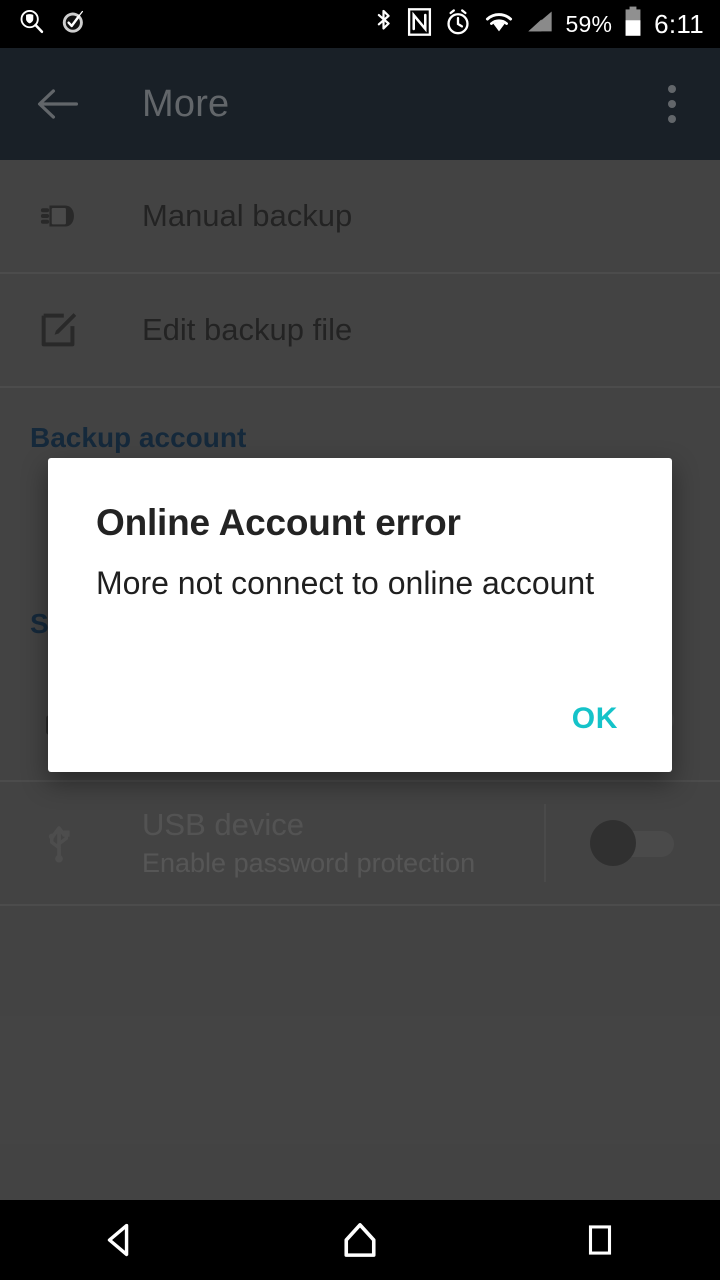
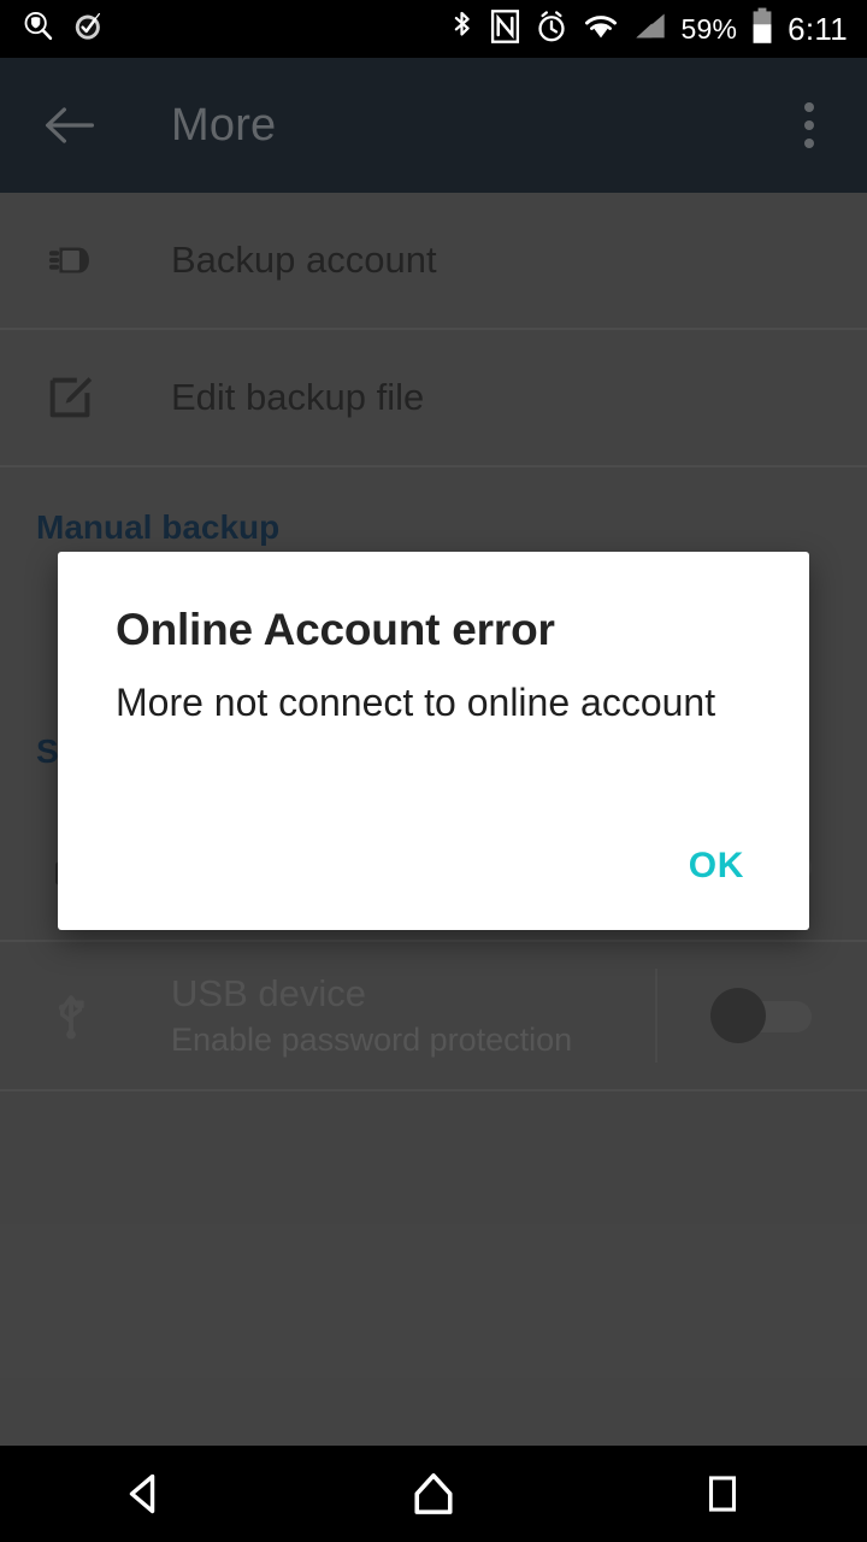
  59%
  6:11
  More
- Manual backup
+ Backup account
  Edit backup file
- Backup account
+ Manual backup
  Online Account error
  More not connect to online account
  OK
